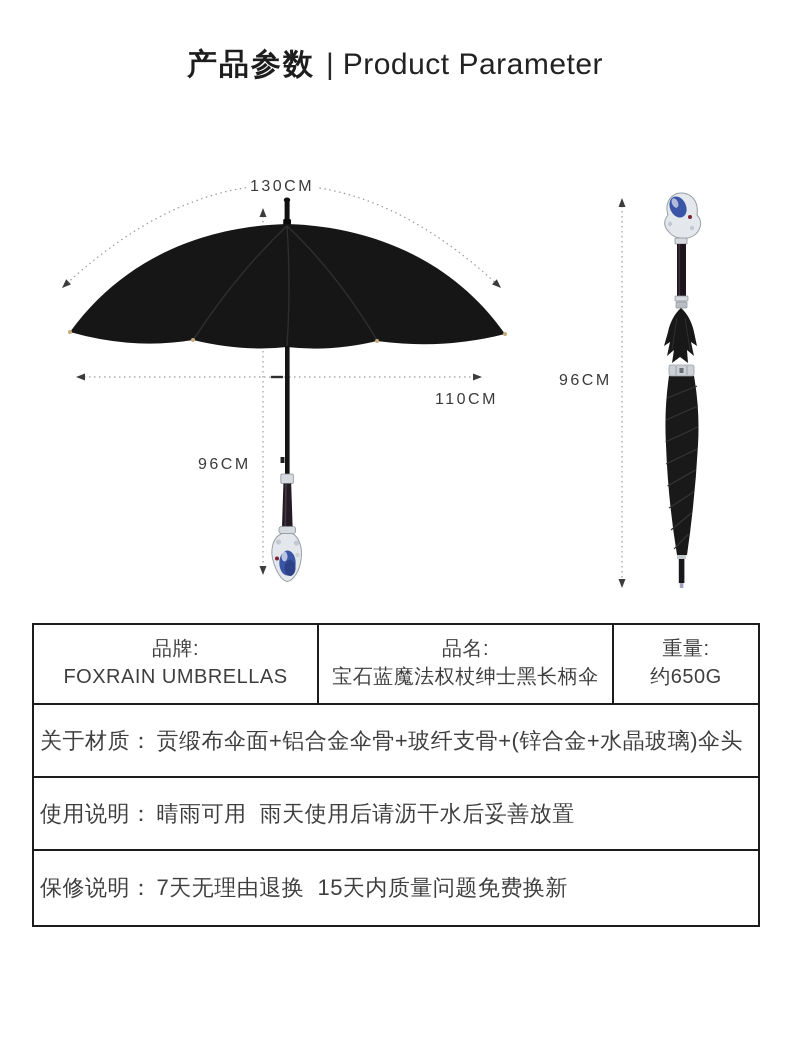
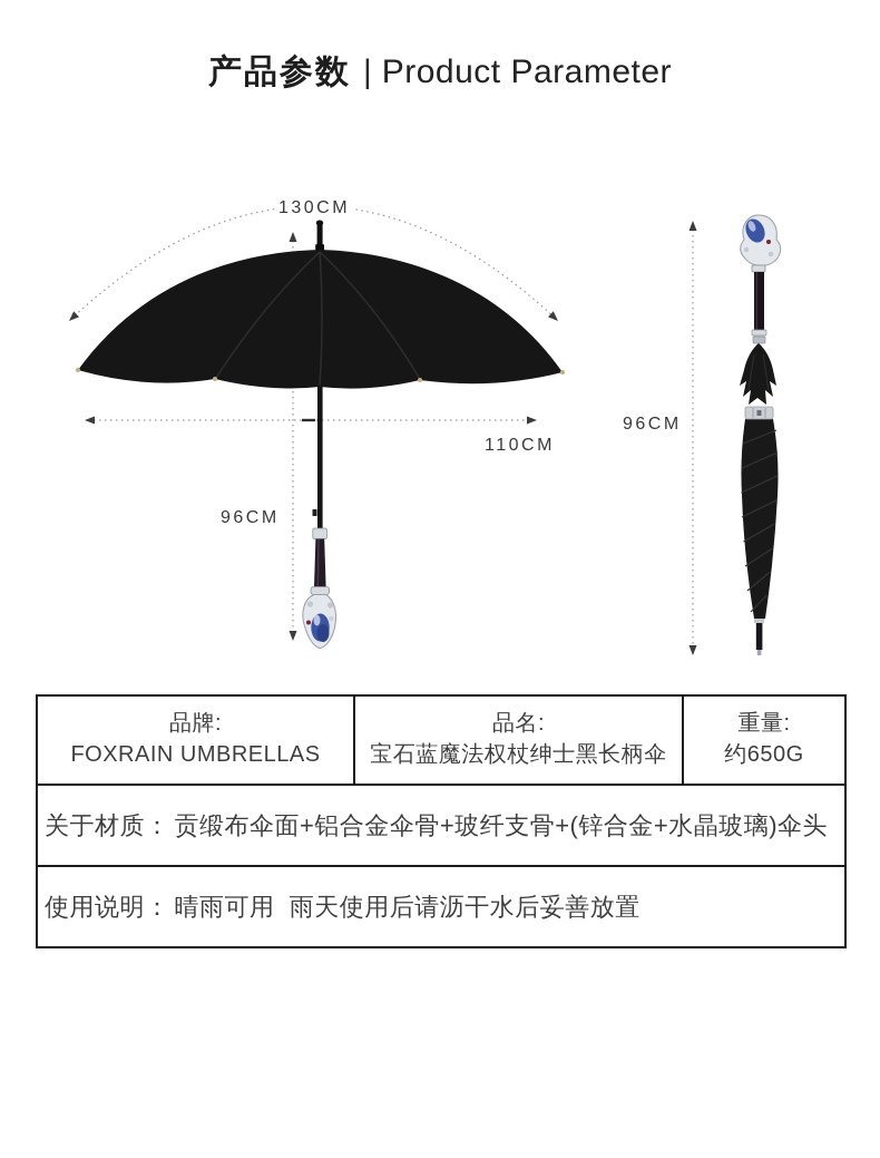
  产品参数 | Product Parameter
  130CM
  110CM
  96CM
  96CM
  品牌: FOXRAIN UMBRELLAS	品名: 宝石蓝魔法权杖绅士黑长柄伞	重量: 约650G
  关于材质： 贡缎布伞面+铝合金伞骨+玻纤支骨+(锌合金+水晶玻璃)伞头
  使用说明： 晴雨可用 雨天使用后请沥干水后妥善放置
- 保修说明： 7天无理由退换 15天内质量问题免费换新
